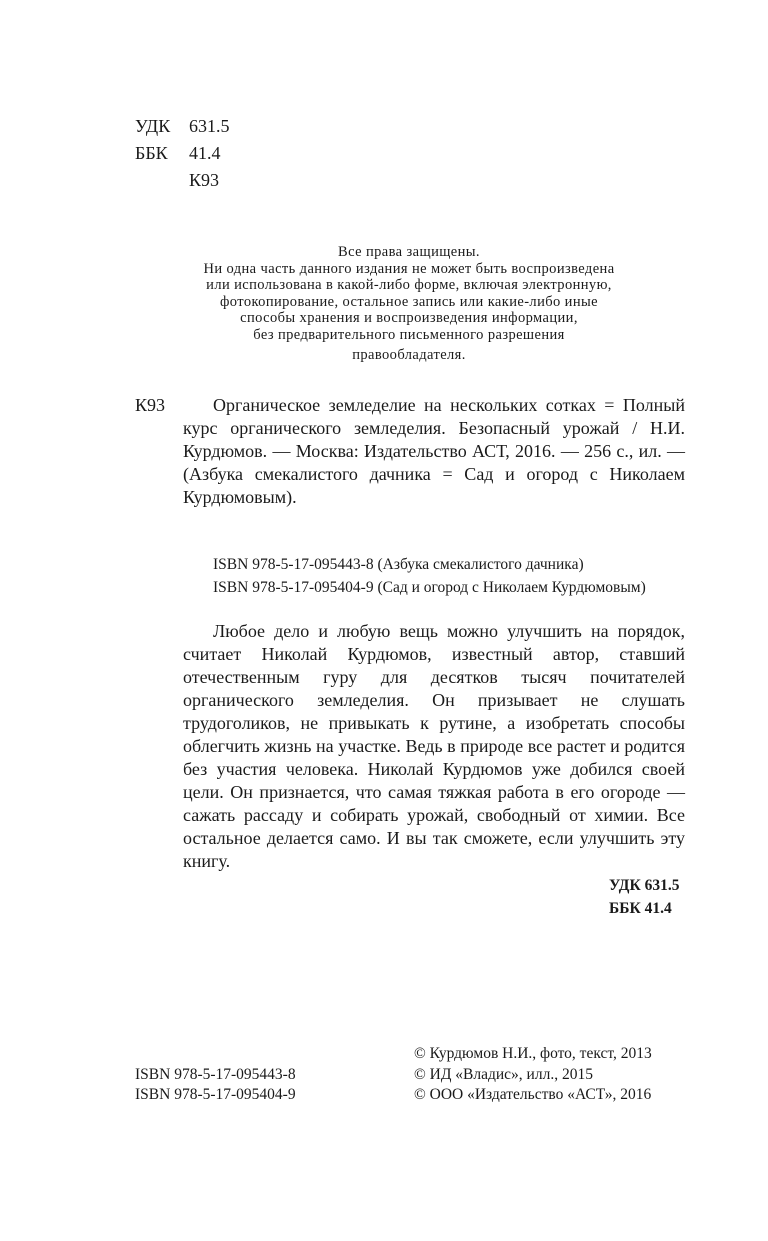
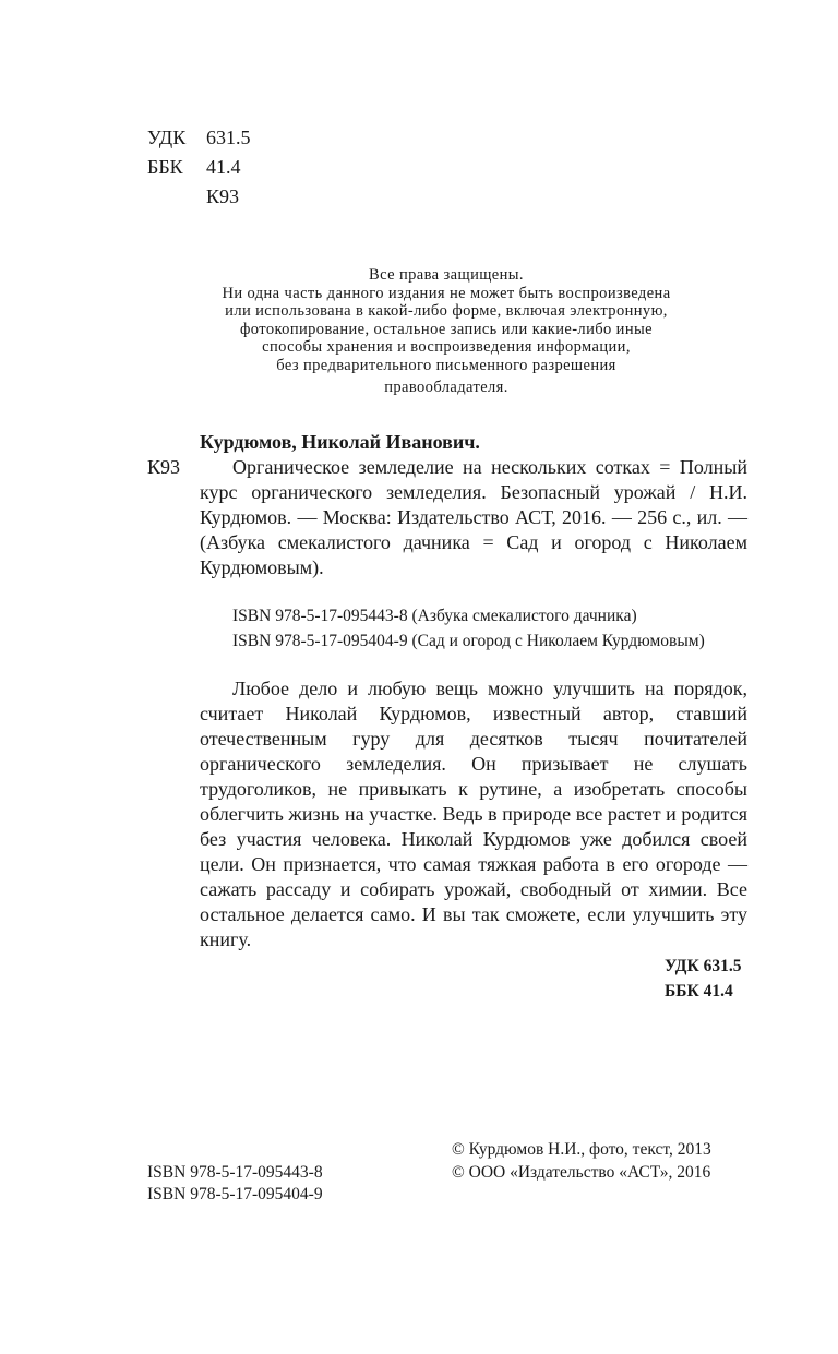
  УДК
  631.5
  ББК
  41.4
  К93
  Все права защищены.
  Ни одна часть данного издания не может быть воспроизведена
  или использована в какой-либо форме, включая электронную,
  фотокопирование, остальное запись или какие-либо иные
  способы хранения и воспроизведения информации,
  без предварительного письменного разрешения
  правообладателя.
+ Курдюмов, Николай Иванович.
  К93
  Органическое земледелие на нескольких сотках = Полный курс органического земледелия. Безопасный урожай / Н.И. Курдюмов. — Москва: Издательство АСТ, 2016. — 256 с., ил. — (Азбука смекалистого дачника = Сад и огород с Николаем Курдюмовым).
  ISBN 978-5-17-095443-8 (Азбука смекалистого дачника)
  ISBN 978-5-17-095404-9 (Сад и огород с Николаем Курдюмовым)
  Любое дело и любую вещь можно улучшить на порядок, считает Николай Курдюмов, известный автор, ставший отечественным гуру для десятков тысяч почитателей органического земледелия. Он призывает не слушать трудоголиков, не привыкать к рутине, а изобретать способы облегчить жизнь на участке. Ведь в природе все растет и родится без участия человека. Николай Курдюмов уже добился своей цели. Он признается, что самая тяжкая работа в его огороде — сажать рассаду и собирать урожай, свободный от химии. Все остальное делается само. И вы так сможете, если улучшить эту книгу.
  УДК 631.5
  ББК 41.4
  ISBN 978-5-17-095443-8
  ISBN 978-5-17-095404-9
  © Курдюмов Н.И., фото, текст, 2013
- © ИД «Владис», илл., 2015
  © ООО «Издательство «АСТ», 2016
